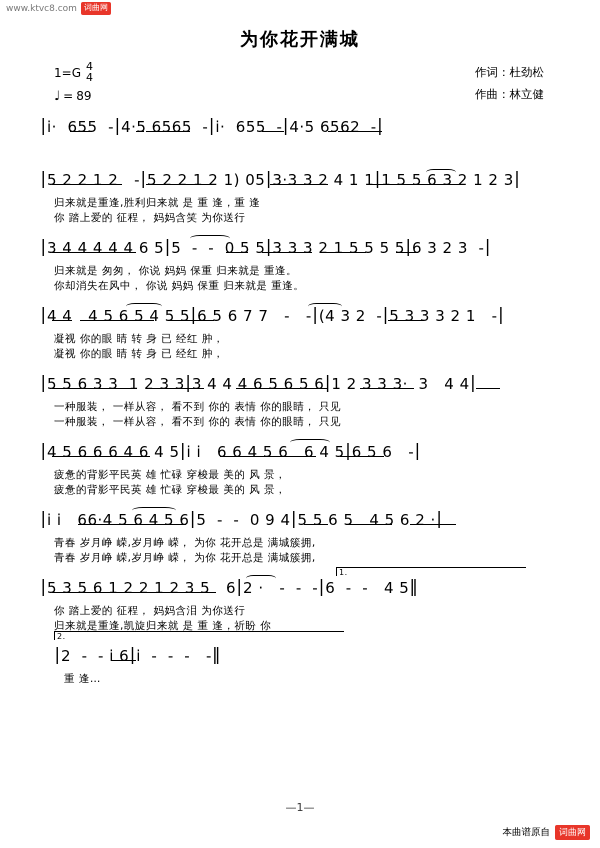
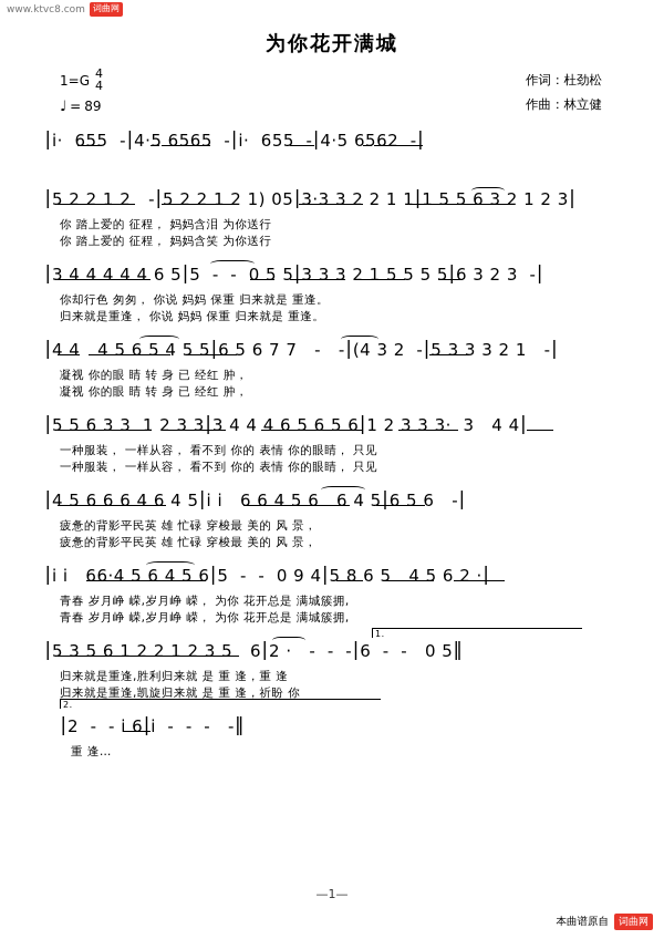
  www.ktvc8.com
  词曲网
  为你花开满城
  1=G
  4
  4
  ♩
  =
  89
  作词：杜劲松
  作曲：林立健
  |
  i· 655 -
  |
  4·5 6565 -
  |
  i· 655 -
  |
  4·5 6562 -
  |
  |
  5 2 2 1 2 -
  |
  5 2 2 1 2 1) 05
  |
- 3·3 3 2 4 1 1
+ 3·3 3 2 2 1 1
  |
  1 5 5 6 3 2 1 2 3
  |
- 归来就是重逢,胜利归来就 是 重 逢，重 逢
+ 你 踏上爱的 征程， 妈妈含泪 为你送行
  你 踏上爱的 征程， 妈妈含笑 为你送行
  |
  3 4 4 4 4 4 6 5
  |
  5 - - 0 5 5
  |
  3 3 3 2 1 5 5 5 5
  |
  6 3 2 3 -
  |
- 归来就是 匆匆， 你说 妈妈 保重 归来就是 重逢。
+ 你却行色 匆匆， 你说 妈妈 保重 归来就是 重逢。
- 你却消失在风中， 你说 妈妈 保重 归来就是 重逢。
+ 归来就是重逢， 你说 妈妈 保重 归来就是 重逢。
  |
  4 4 4 5 6 5 4 5 5
  |
  6 5 6 7 7 - -
  |
  (4 3 2 -
  |
  5 3 3 3 2 1 -
  |
  凝视 你的眼 睛 转 身 已 经红 肿，
  凝视 你的眼 睛 转 身 已 经红 肿，
  |
  5 5 6 3 3 1 2 3 3
  |
  3 4 4 4 6 5 6 5 6
  |
  1 2 3 3 3· 3 4 4
  |
  一种服装， 一样从容， 看不到 你的 表情 你的眼睛， 只见
  一种服装， 一样从容， 看不到 你的 表情 你的眼睛， 只见
  |
  4 5 6 6 6 4 6 4 5
  |
  i i 6 6 4 5 6 6 4 5
  |
  6 5 6 -
  |
  疲惫的背影平民英 雄 忙碌 穿梭最 美的 风 景，
  疲惫的背影平民英 雄 忙碌 穿梭最 美的 风 景，
  |
  i i 66·4 5 6 4 5 6
  |
  5 - - 0 9 4
  |
- 5 5 6 5 4 5 6 2 ·
+ 5 8 6 5 4 5 6 2 ·
  |
  青春 岁月峥 嵘,岁月峥 嵘， 为你 花开总是 满城簇拥,
  青春 岁月峥 嵘,岁月峥 嵘， 为你 花开总是 满城簇拥,
  |
  5 3 5 6 1 2 2 1 2 3 5 6
  |
  2 · - - -
  |
- 6 - - 4 5
+ 6 - - 0 5
  ‖
  1.
- 你 踏上爱的 征程， 妈妈含泪 为你送行
+ 归来就是重逢,胜利归来就 是 重 逢，重 逢
  归来就是重逢,凯旋归来就 是 重 逢，祈盼 你
  |
  2 - - i 6
  |
  i - - - -
  ‖
  2.
  重 逢…
  —1—
  本曲谱原自
  词曲网
